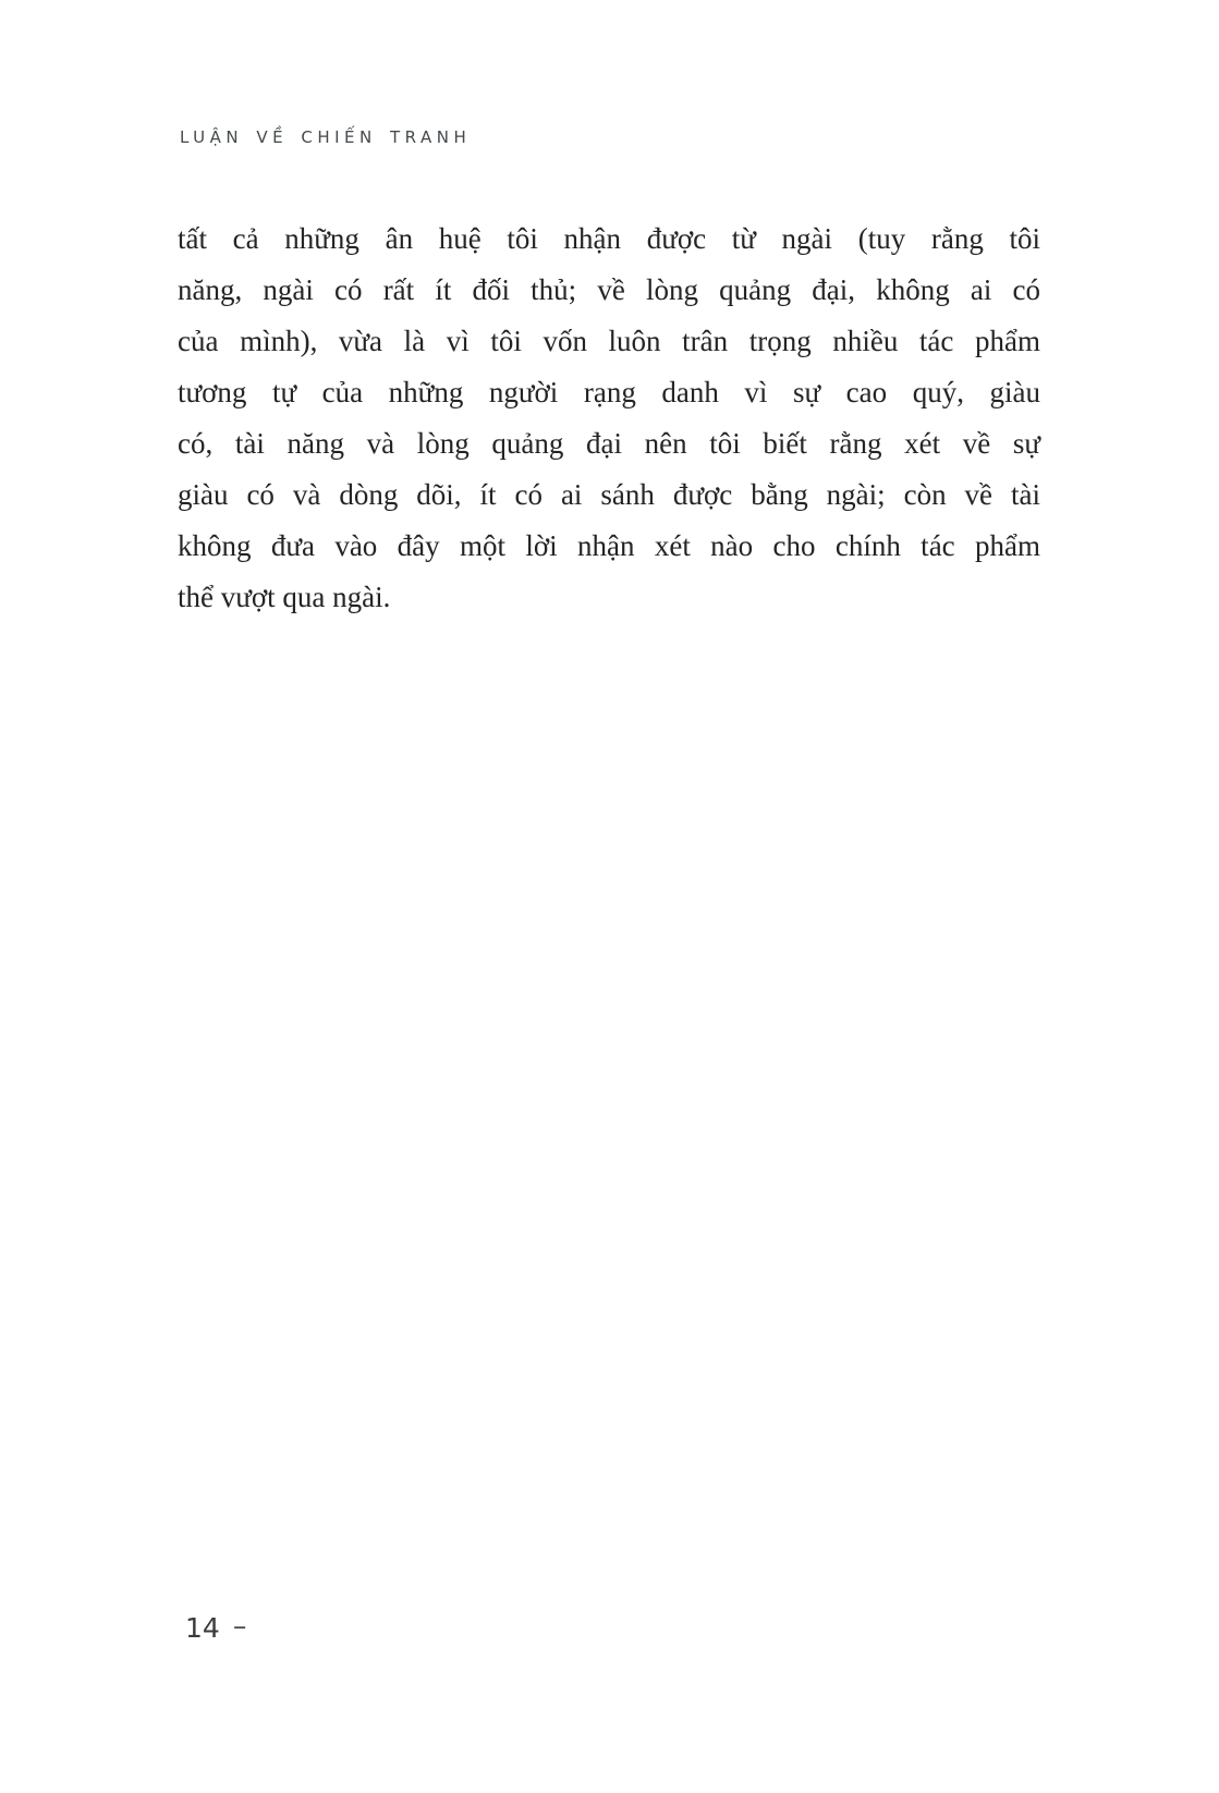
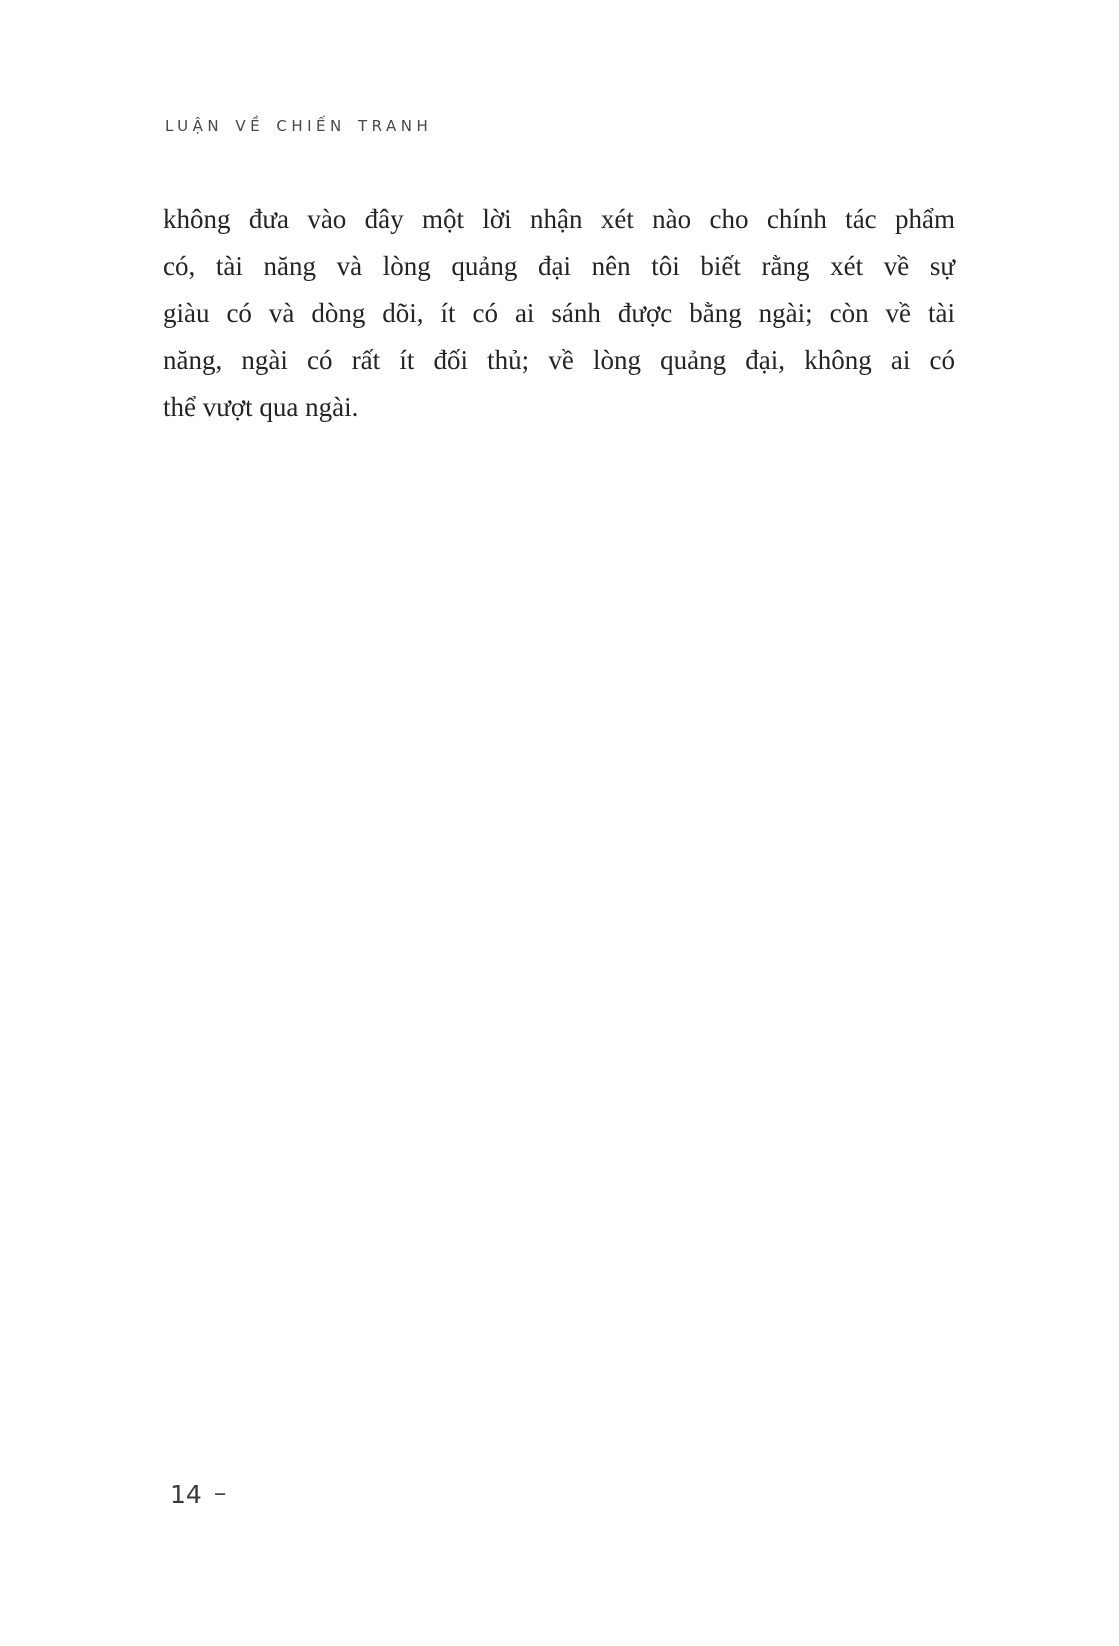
  LUẬN VỀ CHIẾN TRANH
- tất cả những ân huệ tôi nhận được từ ngài (tuy rằng tôi
- năng, ngài có rất ít đối thủ; về lòng quảng đại, không ai có
+ không đưa vào đây một lời nhận xét nào cho chính tác phẩm
- của mình), vừa là vì tôi vốn luôn trân trọng nhiều tác phẩm
- tương tự của những người rạng danh vì sự cao quý, giàu
  có, tài năng và lòng quảng đại nên tôi biết rằng xét về sự
  giàu có và dòng dõi, ít có ai sánh được bằng ngài; còn về tài
- không đưa vào đây một lời nhận xét nào cho chính tác phẩm
+ năng, ngài có rất ít đối thủ; về lòng quảng đại, không ai có
  thể vượt qua ngài.
  14
  –
